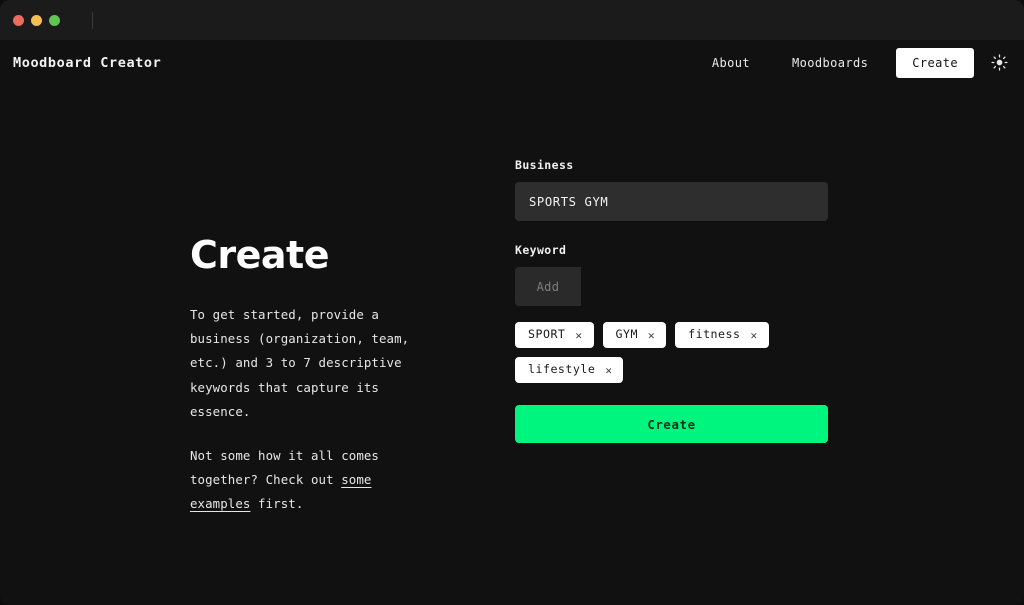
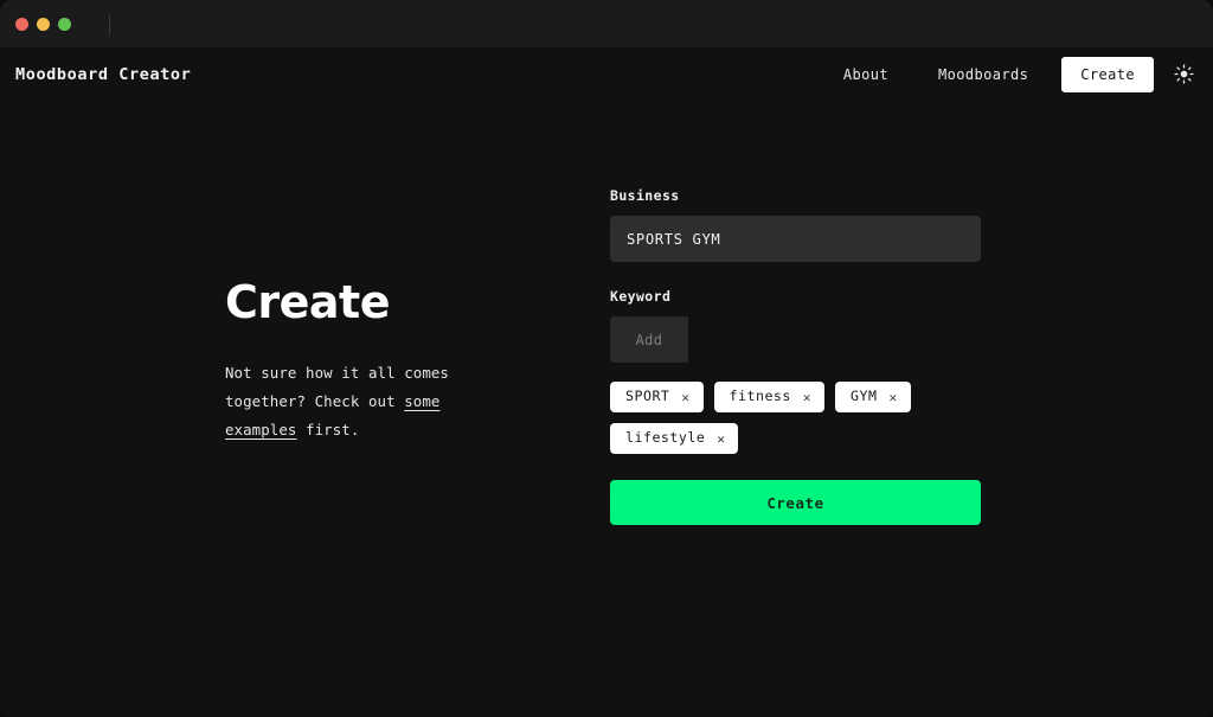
  Moodboard Creator
  About
  Moodboards
  Create
  Create
- To get started, provide a business (organization, team, etc.) and 3 to 7 descriptive keywords that capture its essence.
- Not some how it all comes together? Check out some examples first.
+ Not sure how it all comes together? Check out some examples first.
  Business
  SPORTS GYM
  Keyword
  Add
  SPORT
  ✕
- GYM
+ fitness
  ✕
- fitness
+ GYM
  ✕
  lifestyle
  ✕
  Create
